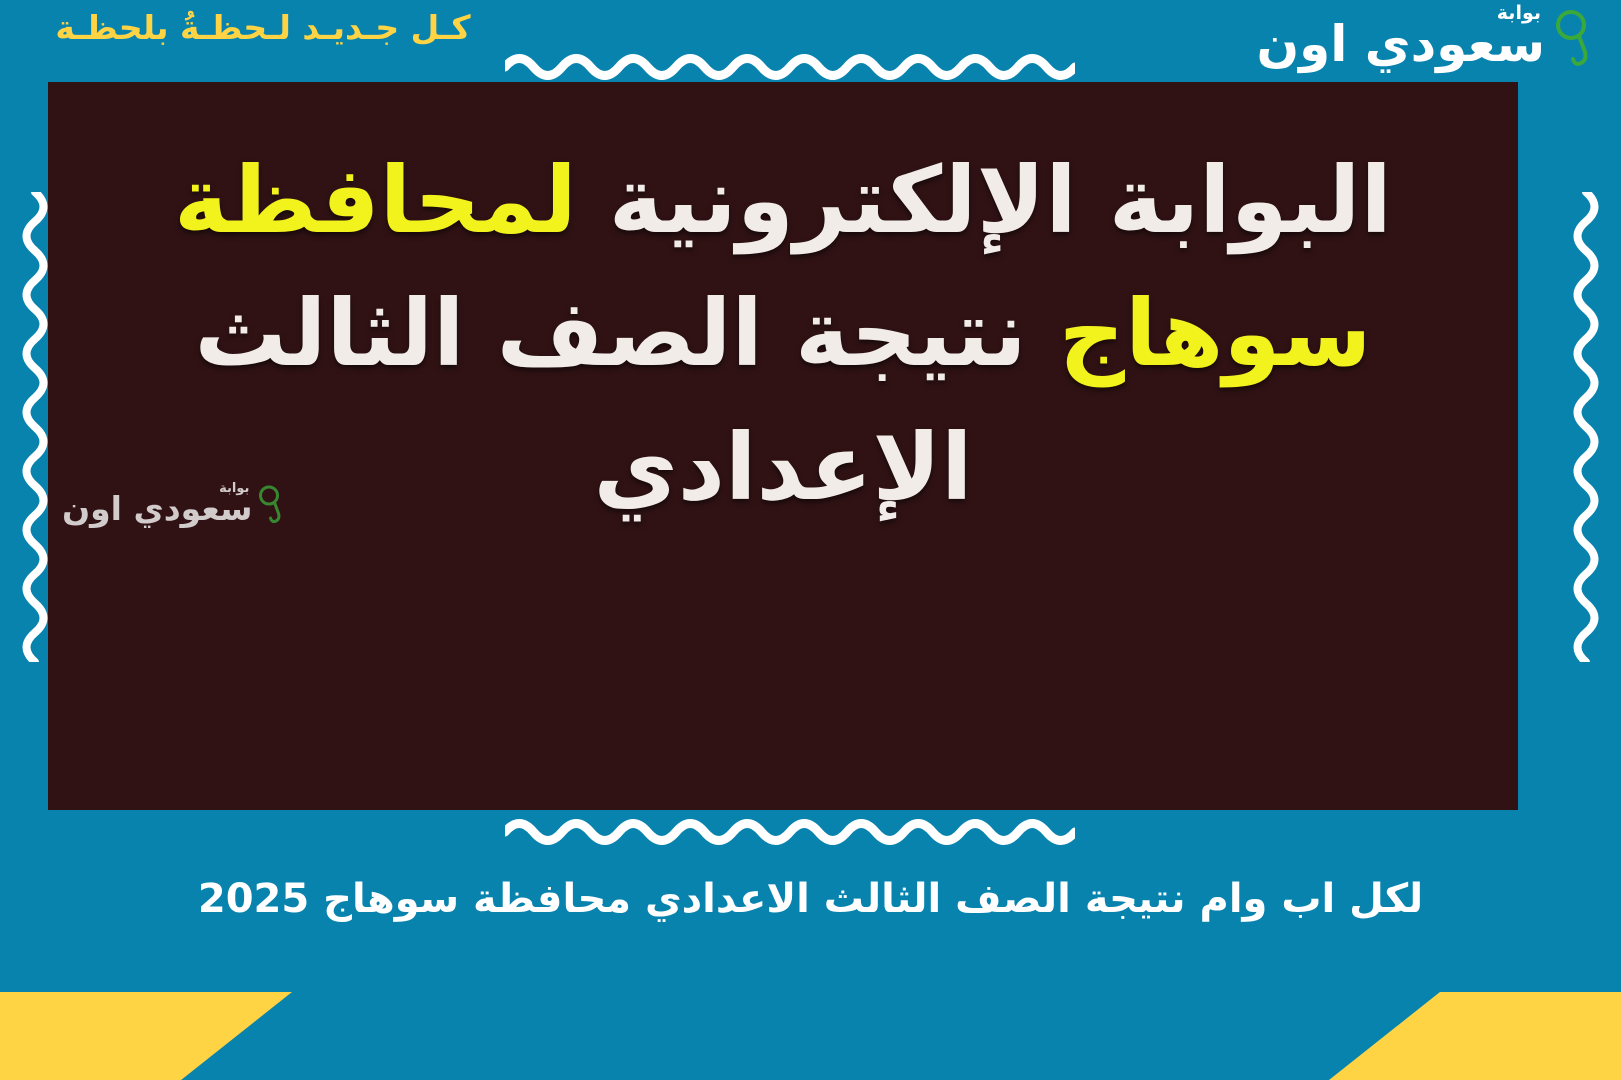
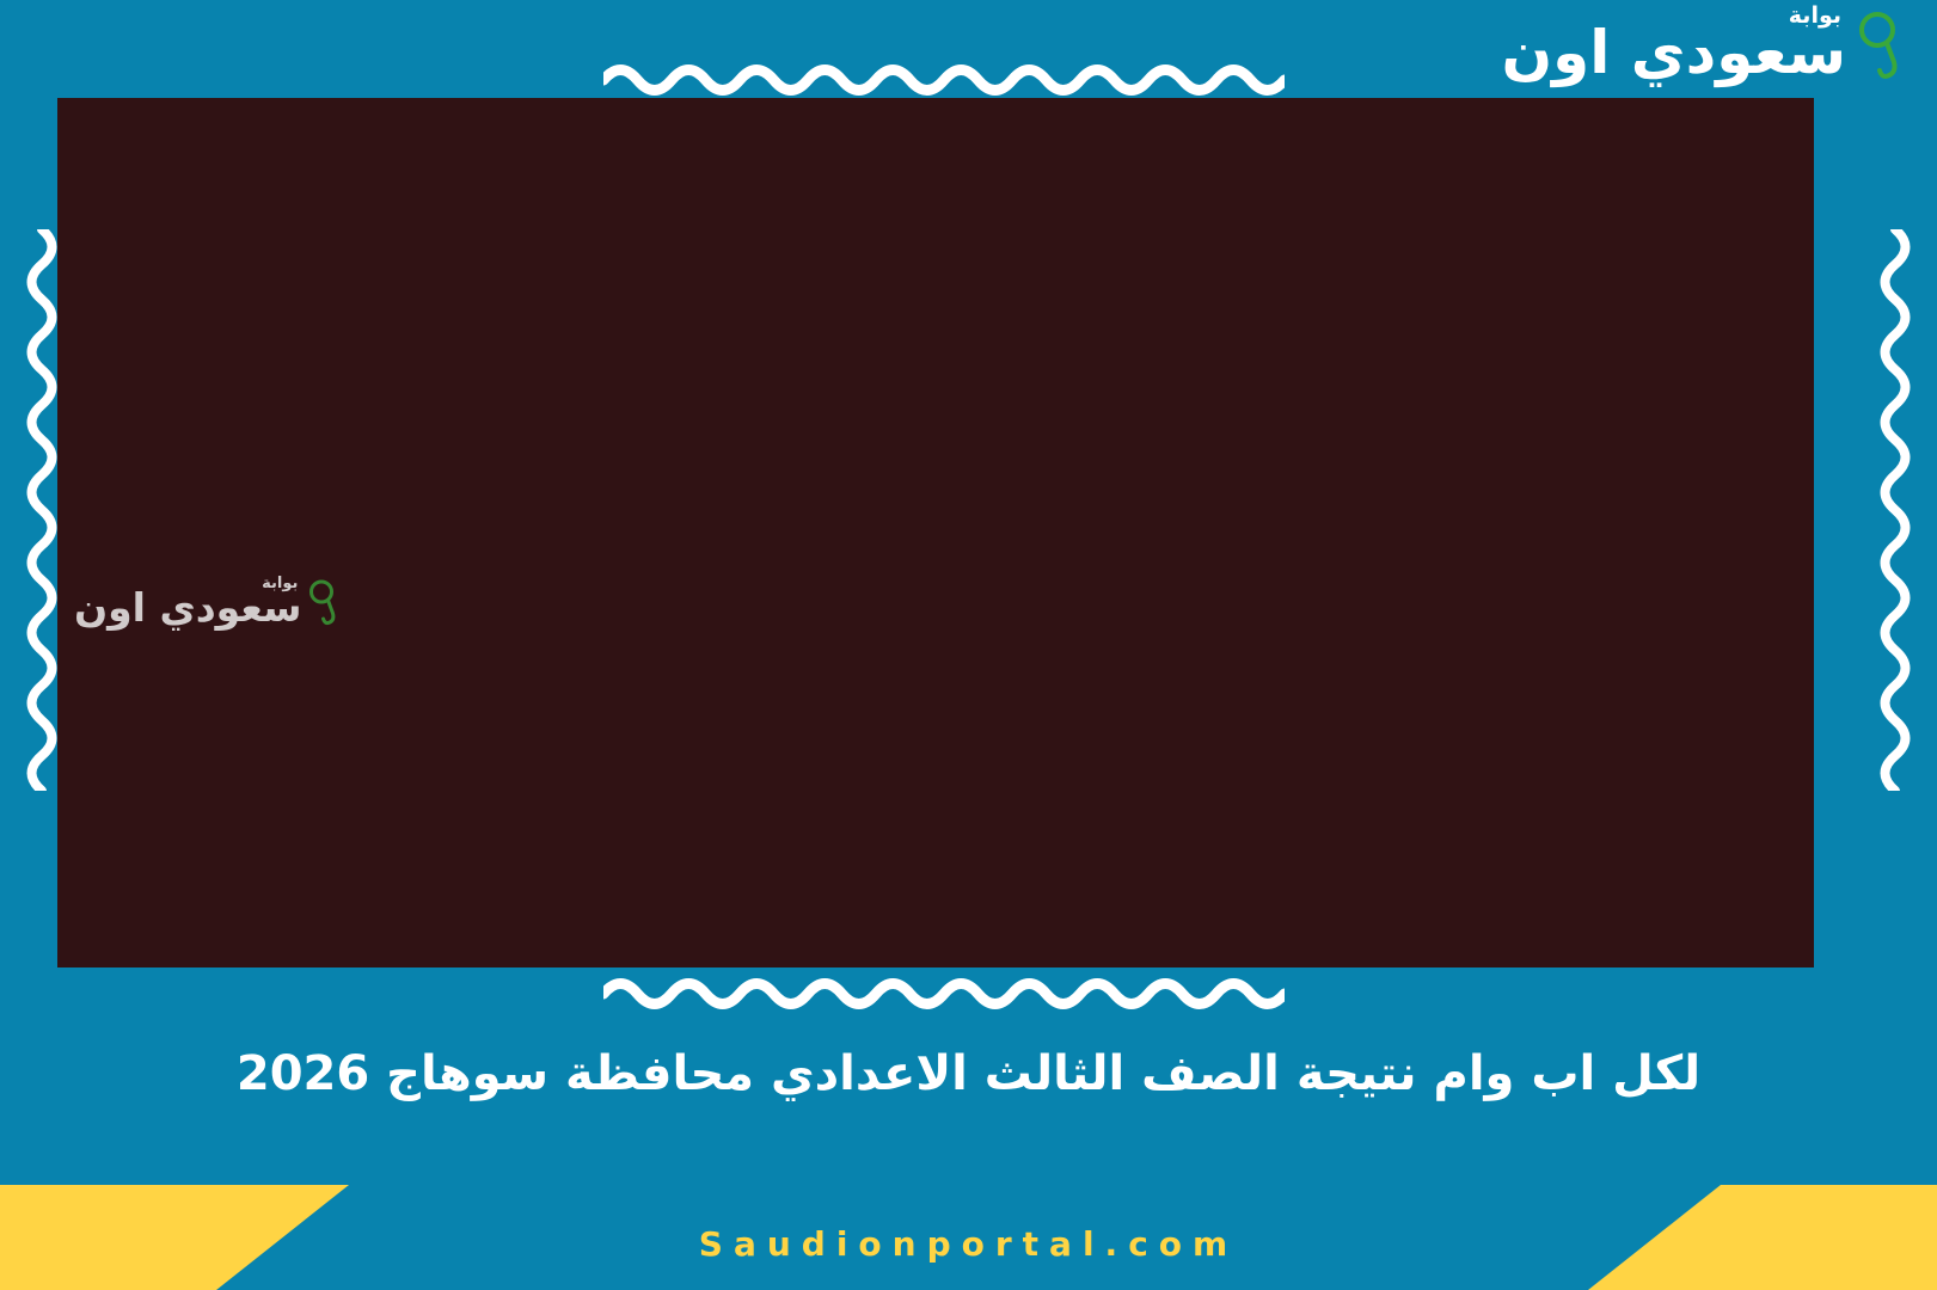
- كـل جـديـد لـحظـةُ بلحظـة
  بوابة
  سعودي اون
- البوابة الإلكترونية لمحافظة سوهاج نتيجة الصف الثالث الإعدادي
  بوابة
  سعودي اون
- لكل اب وام نتيجة الصف الثالث الاعدادي محافظة سوهاج 2025
+ لكل اب وام نتيجة الصف الثالث الاعدادي محافظة سوهاج 2026
+ Saudionportal.com
